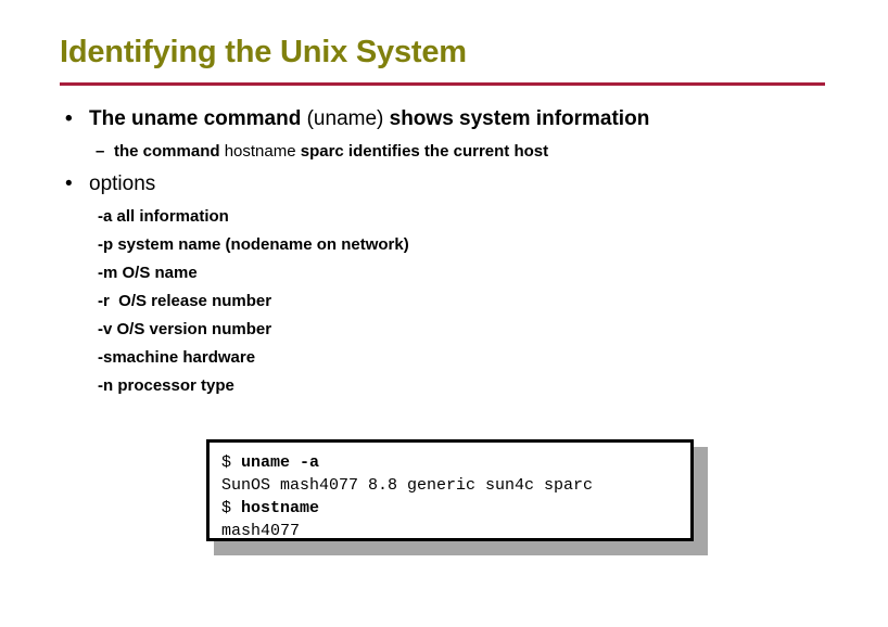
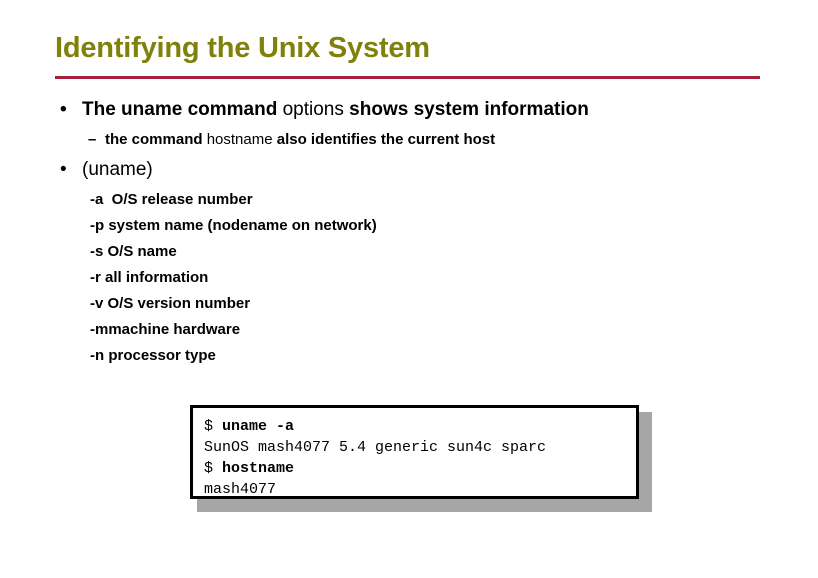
  Identifying the Unix System
  •
- The uname command (uname) shows system information
+ The uname command options shows system information
  –
- the command hostname sparc identifies the current host
+ the command hostname also identifies the current host
  •
- options
+ (uname)
- -a all information
+ -a O/S release number
  -p system name (nodename on network)
- -m O/S name
+ -s O/S name
- -r O/S release number
+ -r all information
  -v O/S version number
- -smachine hardware
+ -mmachine hardware
  -n processor type
  $ uname -a
- SunOS mash4077 8.8 generic sun4c sparc
+ SunOS mash4077 5.4 generic sun4c sparc
  $ hostname
  mash4077
